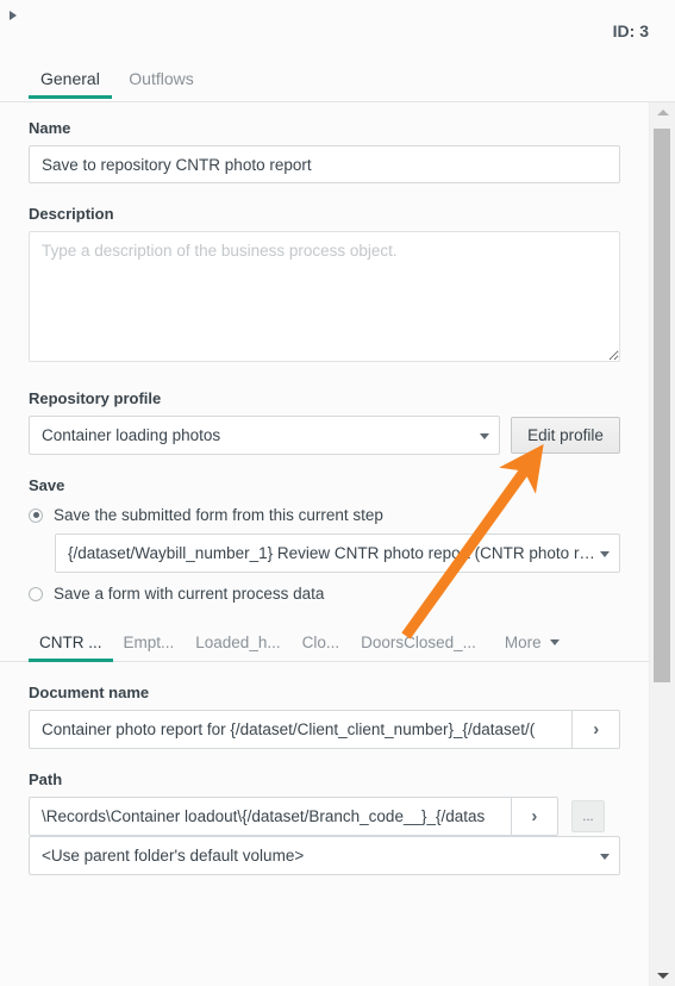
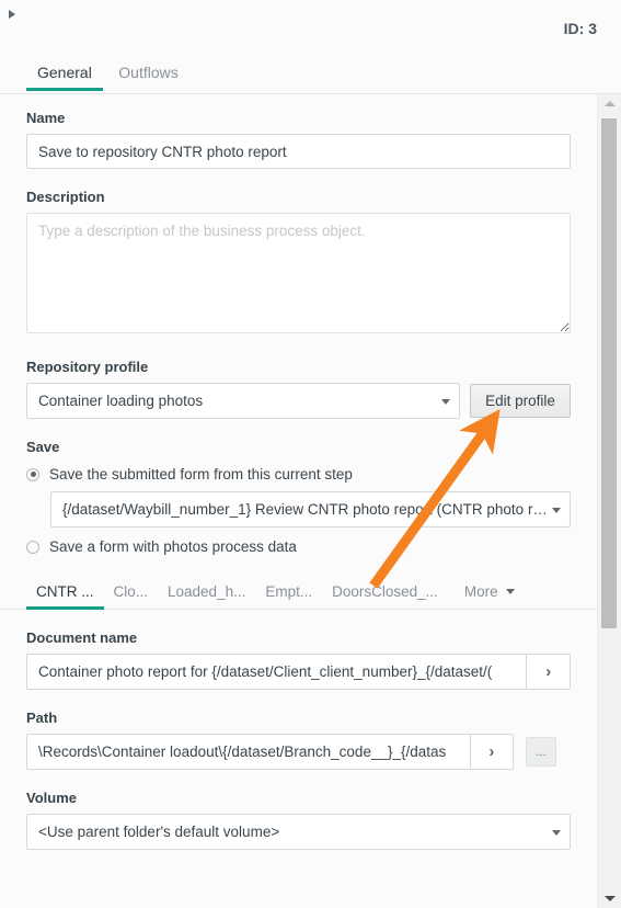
  ID: 3
  General Outflows
  Name
  Save to repository CNTR photo report
  Description
  Type a description of the business process object.
  Repository profile
  Container loading photos
  Edit profile
  Save
  Save the submitted form from this current step
  {/dataset/Waybill_number_1} Review CNTR photo repo (CNTR photo r…
- Save a form with current process data
+ Save a form with photos process data
  CNTR ...
- Empt...
+ Clo...
  Loaded_h...
- Clo...
+ Empt...
  DoorsClosed_...
  More
  Document name
  Container photo report for {/dataset/Client_client_number}_{/dataset/(
  ›
  Path
  \Records\Container loadout\{/dataset/Branch_code__}_{/datas
  ›
  ...
+ Volume
  <Use parent folder's default volume>
